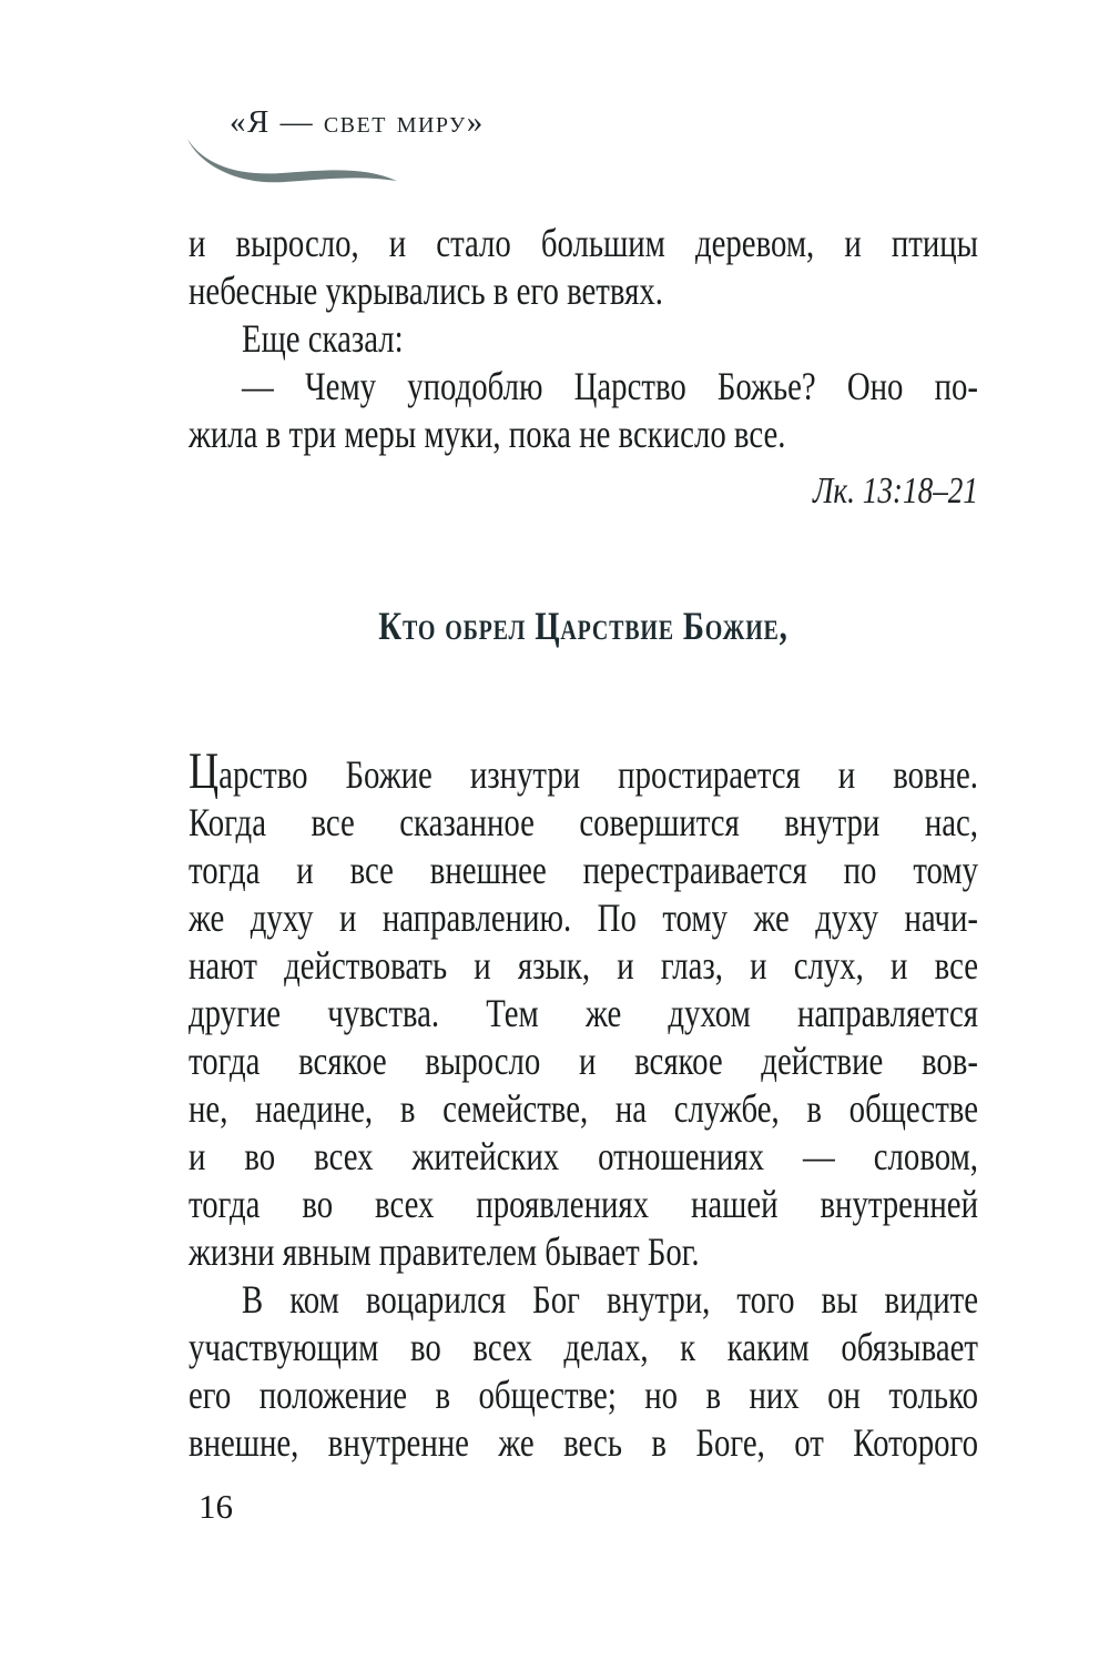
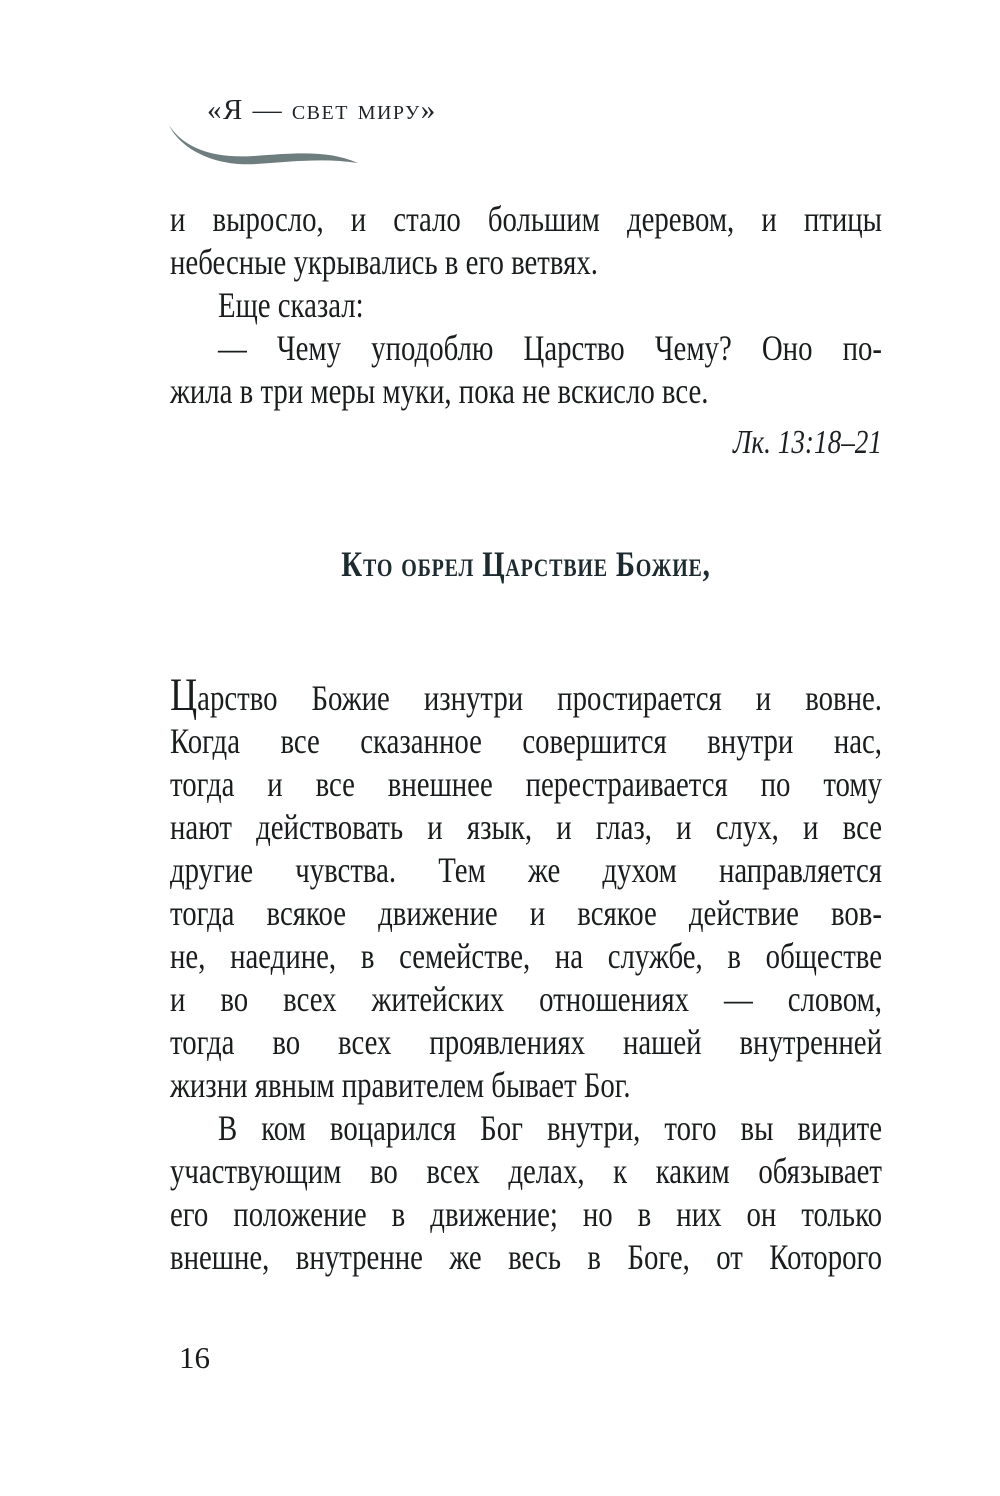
  «Я — свет миру»
  и выросло, и стало большим деревом, и птицы
  небесные укрывались в его ветвях.
  Еще сказал:
- — Чему уподоблю Царство Божье? Оно по-
+ — Чему уподоблю Царство Чему? Оно по-
  жила в три меры муки, пока не вскисло все.
  Лк. 13:18–21
  Кто обрел Царствие Божие,
  Царство Божие изнутри простирается и вовне.
  Когда все сказанное совершится внутри нас,
  тогда и все внешнее перестраивается по тому
- же духу и направлению. По тому же духу начи-
  нают действовать и язык, и глаз, и слух, и все
  другие чувства. Тем же духом направляется
- тогда всякое выросло и всякое действие вов-
+ тогда всякое движение и всякое действие вов-
  не, наедине, в семействе, на службе, в обществе
  и во всех житейских отношениях — словом,
  тогда во всех проявлениях нашей внутренней
  жизни явным правителем бывает Бог.
  В ком воцарился Бог внутри, того вы видите
  участвующим во всех делах, к каким обязывает
- его положение в обществе; но в них он только
+ его положение в движение; но в них он только
  внешне, внутренне же весь в Боге, от Которого
  16
